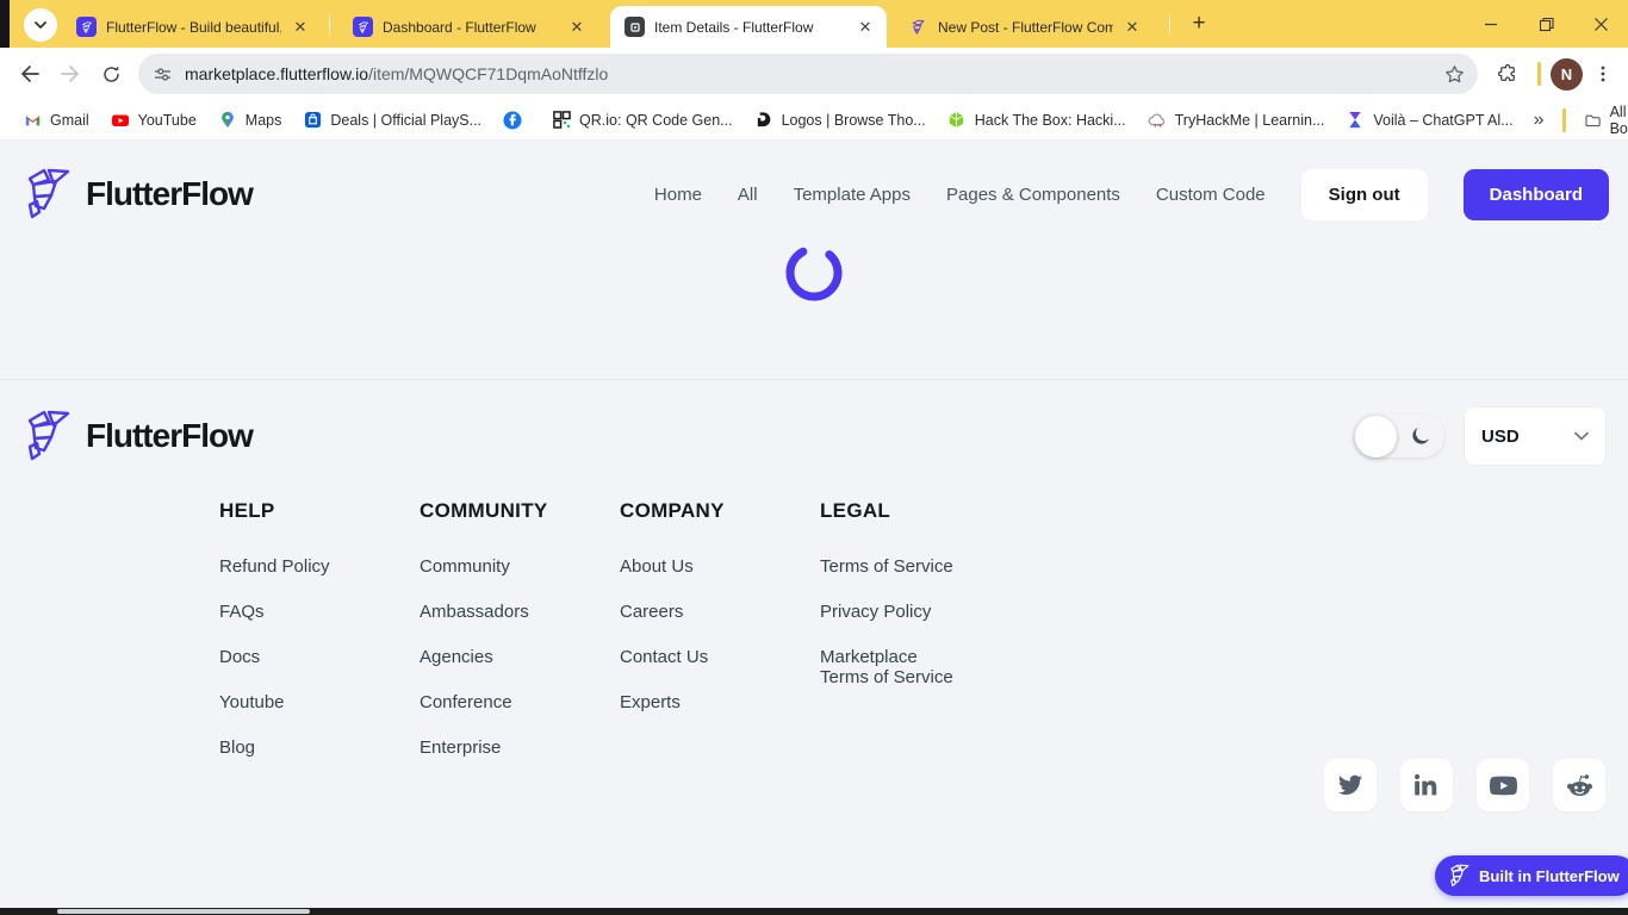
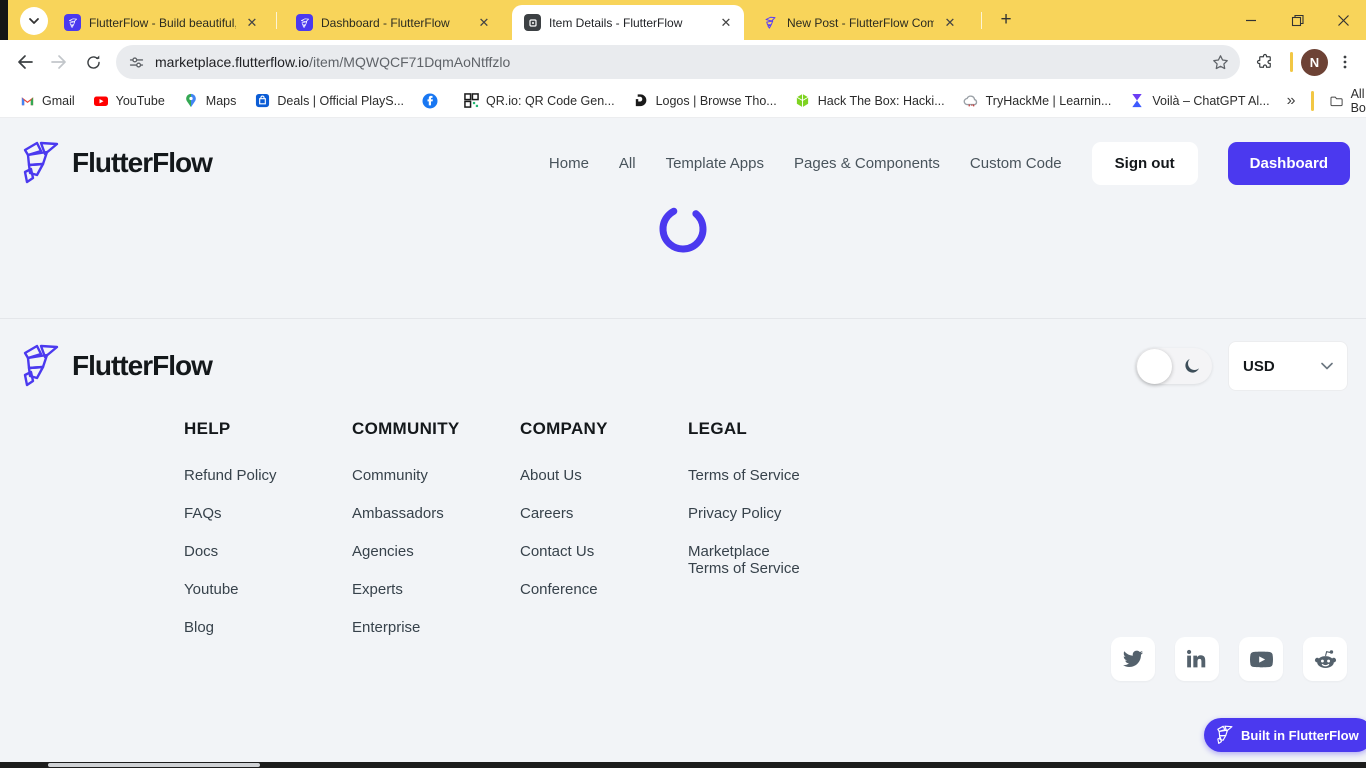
  FlutterFlow - Build beautiful
  ✕
  Dashboard - FlutterFlow
  ✕
  Item Details - FlutterFlow
  ✕
  New Post - FlutterFlow Com
  ✕
  +
  marketplace.flutterflow.io/item/MQWQCF71DqmAoNtffzlo
  N
  Gmail
  YouTube
  Maps
  Deals | Official PlayS...
  QR.io: QR Code Gen...
  Logos | Browse Tho...
  Hack The Box: Hacki...
  TryHackMe | Learnin...
  Voilà – ChatGPT Al...
  »
  FlutterFlow
  Home
  All
  Template Apps
  Pages & Components
  Custom Code
  Sign out
  Dashboard
  FlutterFlow
  USD
  HELP
  Refund Policy
  FAQs
  Docs
  Youtube
  Blog
  COMMUNITY
  Community
  Ambassadors
  Agencies
- Conference
+ Experts
  Enterprise
  COMPANY
  About Us
  Careers
  Contact Us
- Experts
+ Conference
  LEGAL
  Terms of Service
  Privacy Policy
  Marketplace Terms of Service
  Built in FlutterFlow
